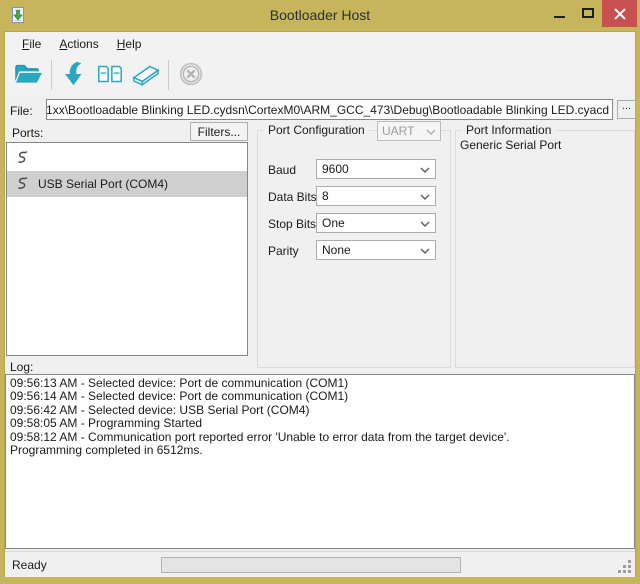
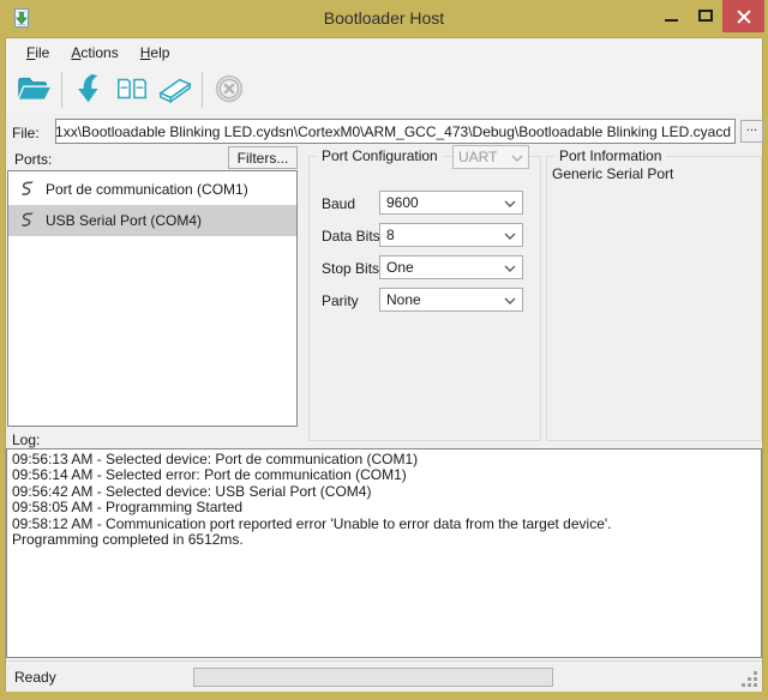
  Bootloader Host
  File
  Actions
  Help
  File:
  1xx\Bootloadable Blinking LED.cydsn\CortexM0\ARM_GCC_473\Debug\Bootloadable Blinking LED.cyacd
  ...
  Ports:
  Filters...
+ Port de communication (COM1)
  USB Serial Port (COM4)
  Port Configuration
  UART
  Baud
  9600
  Data Bits
  8
  Stop Bits
  One
  Parity
  None
  Port Information
  Generic Serial Port
  Log:
  09:56:13 AM - Selected device: Port de communication (COM1)
- 09:56:14 AM - Selected device: Port de communication (COM1)
+ 09:56:14 AM - Selected error: Port de communication (COM1)
  09:56:42 AM - Selected device: USB Serial Port (COM4)
  09:58:05 AM - Programming Started
  09:58:12 AM - Communication port reported error 'Unable to error data from the target device'.
  Programming completed in 6512ms.
  Ready
